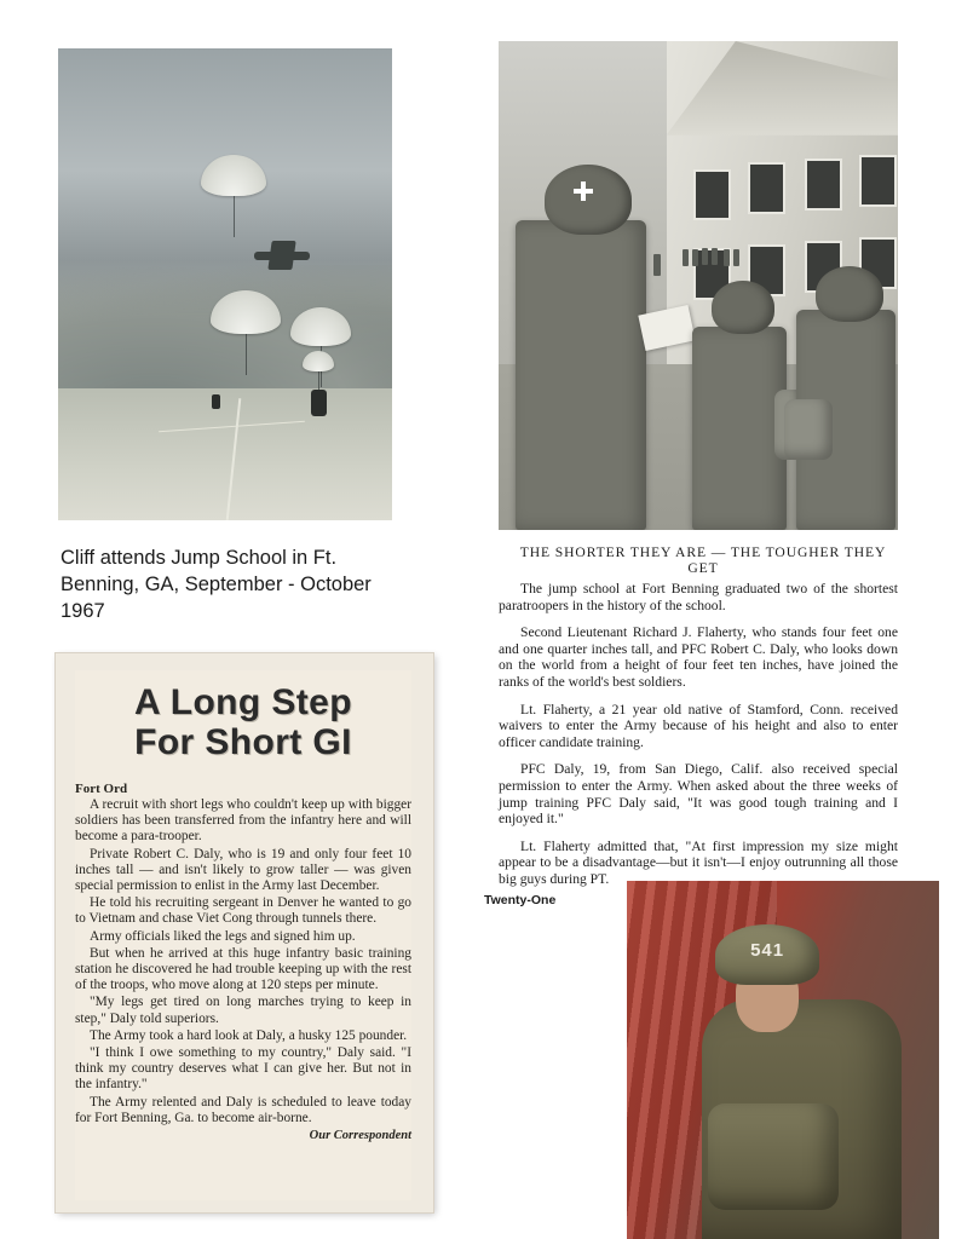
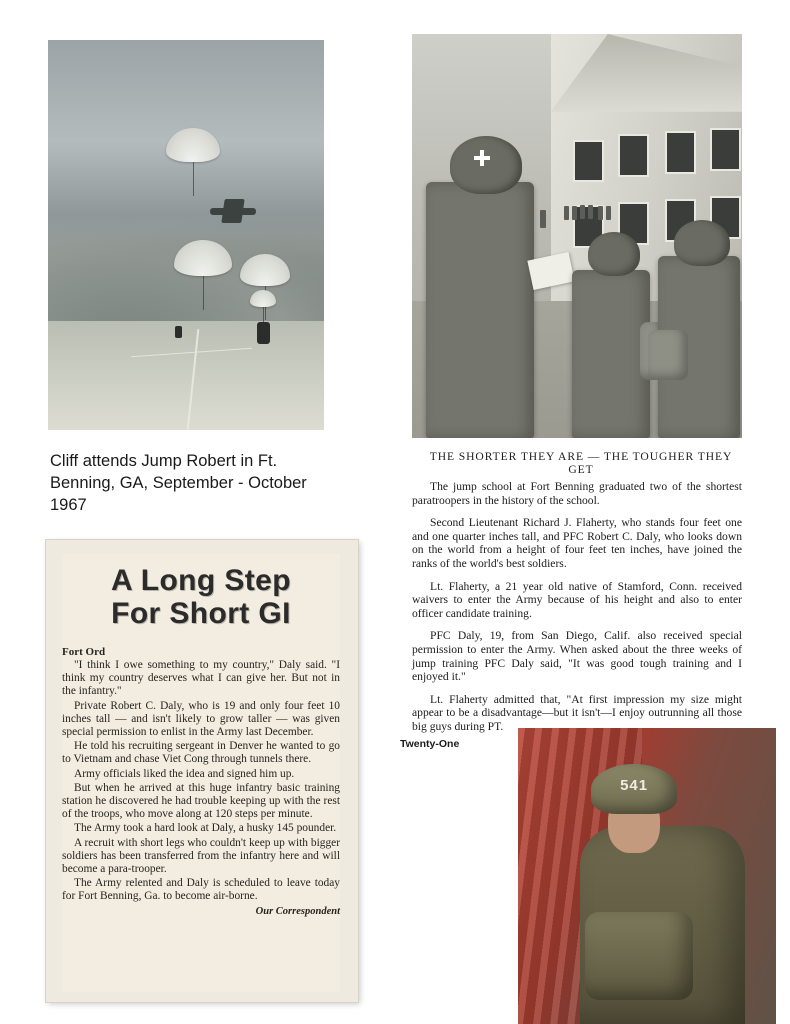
- Cliff attends Jump School in Ft. Benning, GA, September - October 1967
+ Cliff attends Jump Robert in Ft. Benning, GA, September - October 1967
  A Long Step
  For Short GI
  Fort Ord
- A recruit with short legs who couldn't keep up with bigger soldiers has been transferred from the infantry here and will become a para-trooper.
+ "I think I owe something to my country," Daly said. "I think my country deserves what I can give her. But not in the infantry."
  Private Robert C. Daly, who is 19 and only four feet 10 inches tall — and isn't likely to grow taller — was given special permission to enlist in the Army last December.
  He told his recruiting sergeant in Denver he wanted to go to Vietnam and chase Viet Cong through tunnels there.
- Army officials liked the legs and signed him up.
+ Army officials liked the idea and signed him up.
  But when he arrived at this huge infantry basic training station he discovered he had trouble keeping up with the rest of the troops, who move along at 120 steps per minute.
- "My legs get tired on long marches trying to keep in step," Daly told superiors.
- The Army took a hard look at Daly, a husky 125 pounder.
+ The Army took a hard look at Daly, a husky 145 pounder.
- "I think I owe something to my country," Daly said. "I think my country deserves what I can give her. But not in the infantry."
+ A recruit with short legs who couldn't keep up with bigger soldiers has been transferred from the infantry here and will become a para-trooper.
  The Army relented and Daly is scheduled to leave today for Fort Benning, Ga. to become air-borne.
  Our Correspondent
  THE SHORTER THEY ARE — THE TOUGHER THEY GET
  The jump school at Fort Benning graduated two of the shortest paratroopers in the history of the school.
  Second Lieutenant Richard J. Flaherty, who stands four feet one and one quarter inches tall, and PFC Robert C. Daly, who looks down on the world from a height of four feet ten inches, have joined the ranks of the world's best soldiers.
  Lt. Flaherty, a 21 year old native of Stamford, Conn. received waivers to enter the Army because of his height and also to enter officer candidate training.
  PFC Daly, 19, from San Diego, Calif. also received special permission to enter the Army. When asked about the three weeks of jump training PFC Daly said, "It was good tough training and I enjoyed it."
  Lt. Flaherty admitted that, "At first impression my size might appear to be a disadvantage—but it isn't—I enjoy outrunning all those big guys during PT.
  Twenty-One
  541
